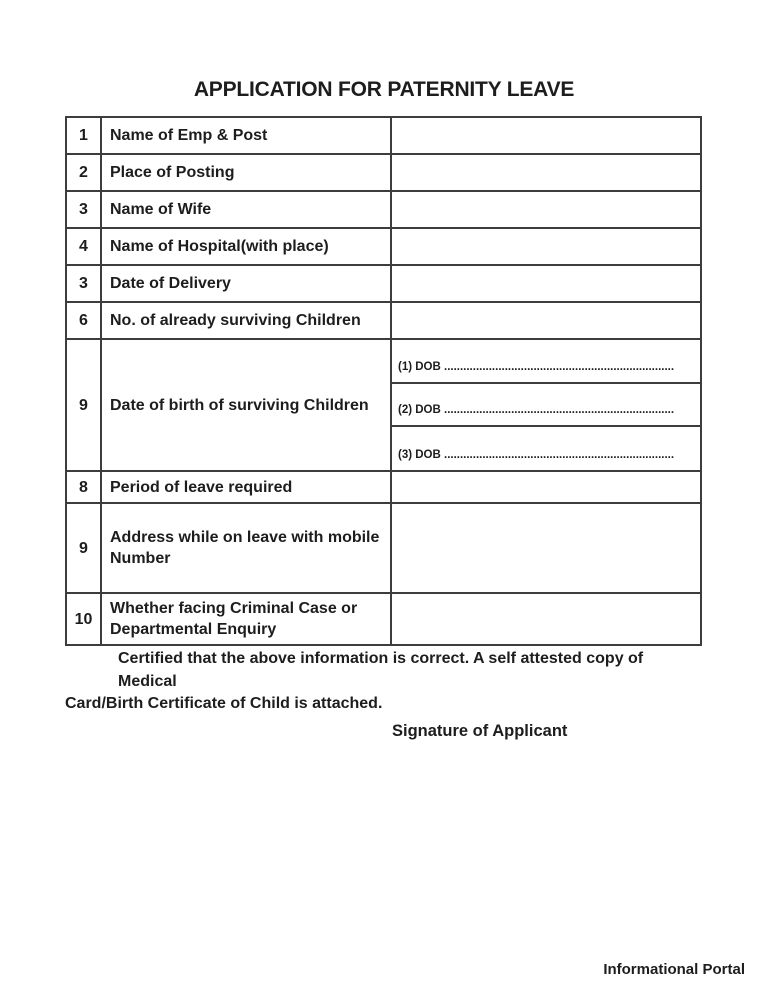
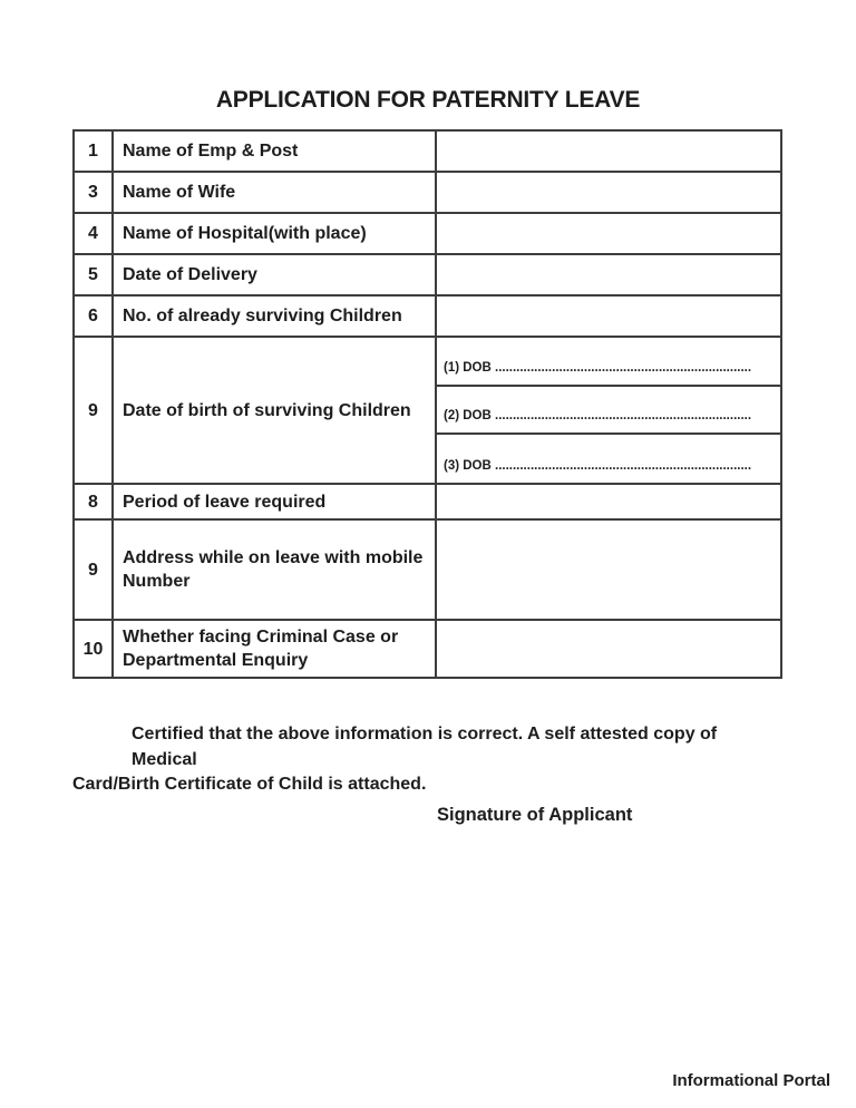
  APPLICATION FOR PATERNITY LEAVE
  1	Name of Emp & Post
- 2	Place of Posting
  3	Name of Wife
  4	Name of Hospital(with place)
- 3	Date of Delivery
+ 5	Date of Delivery
  6	No. of already surviving Children
  9	Date of birth of surviving Children	(1) DOB ........................................................................ (2) DOB ........................................................................ (3) DOB ........................................................................
  8	Period of leave required
  9	Address while on leave with mobile Number
  10	Whether facing Criminal Case or Departmental Enquiry
  Certified that the above information is correct. A self attested copy of Medical
  Card/Birth Certificate of Child is attached.
  Signature of Applicant
  Informational Portal
